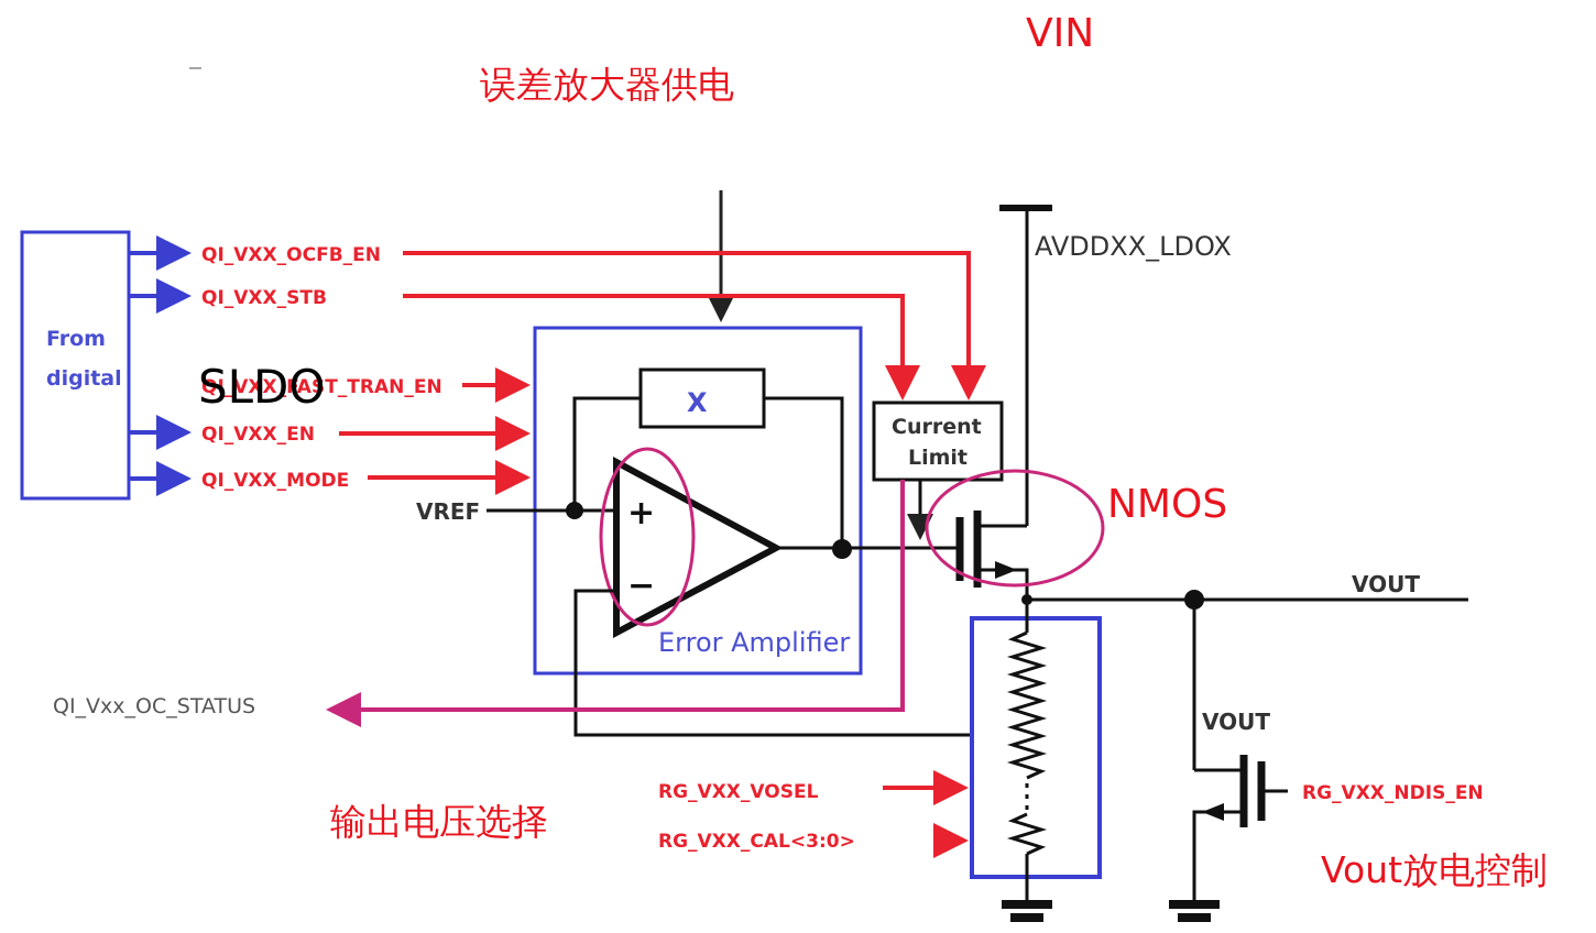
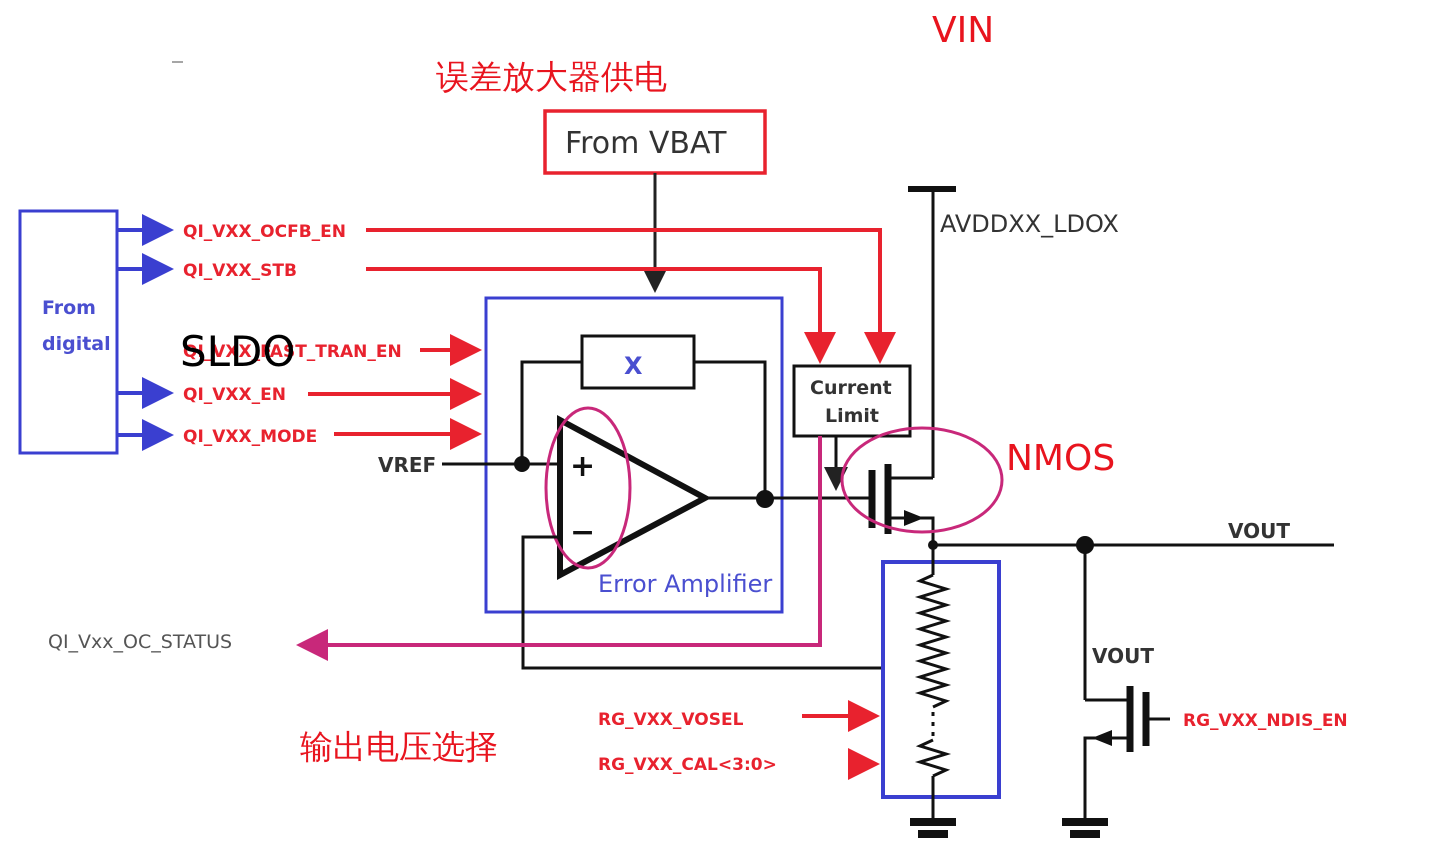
  VIN
  误差放大器供电
  AVDDXX_LDOX
+ From VBAT
  From
  digital
  QI_VXX_OCFB_EN
  QI_VXX_STB
  QI_VXX_FAST_TRAN_EN
  QI_VXX_EN
  QI_VXX_MODE
  SLDO
  Error Amplifier
  X
  VREF
  +
  −
  Current
  Limit
  QI_Vxx_OC_STATUS
  NMOS
  VOUT
  RG_VXX_VOSEL
  RG_VXX_CAL<3:0>
  输出电压选择
  VOUT
  RG_VXX_NDIS_EN
- Vout放电控制
